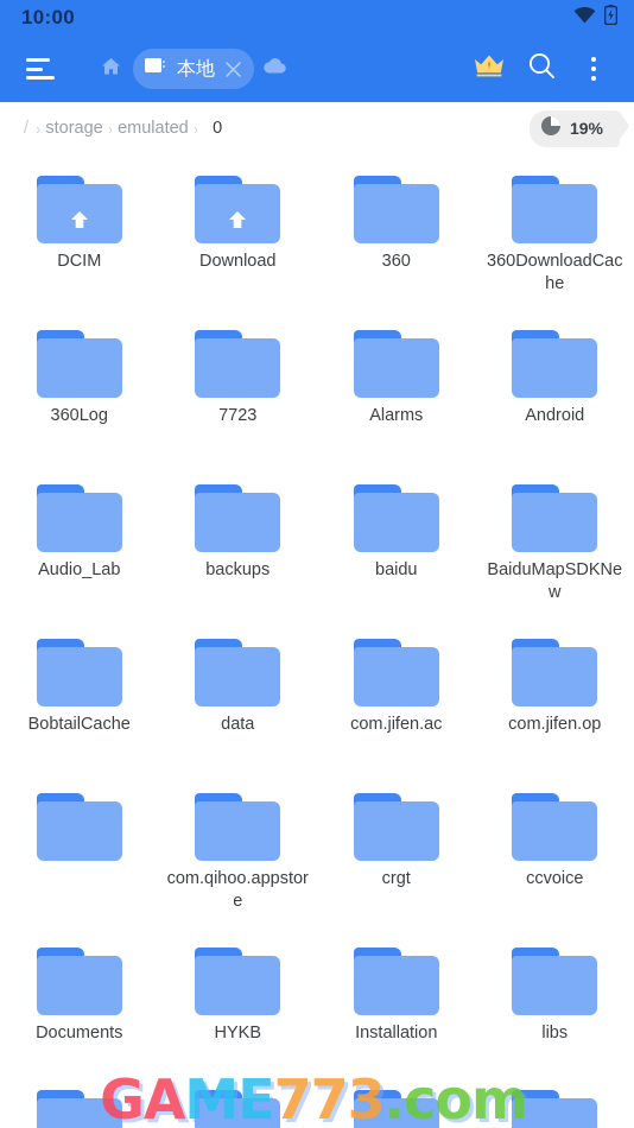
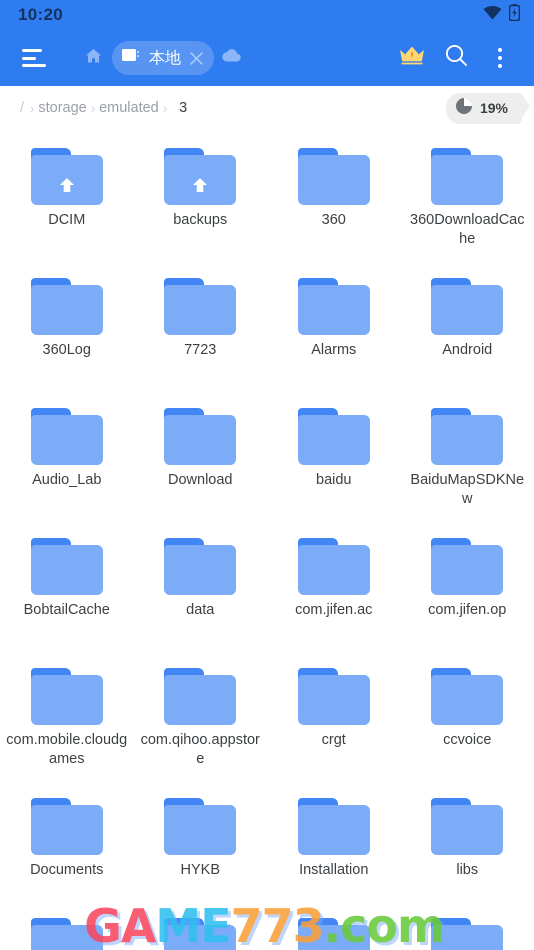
- 10:00
+ 10:20
  本地
  /
  ›
  storage
  ›
  emulated
  ›
- 0
+ 3
  19%
  DCIM
- Download
+ backups
  360
  360DownloadCache
  360Log
  7723
  Alarms
  Android
  Audio_Lab
- backups
+ Download
  baidu
  BaiduMapSDKNew
  BobtailCache
  data
  com.jifen.ac
  com.jifen.op
+ com.mobile.cloudgames
  com.qihoo.appstore
  crgt
  ccvoice
  Documents
  HYKB
  Installation
  libs
  GAME773.com
